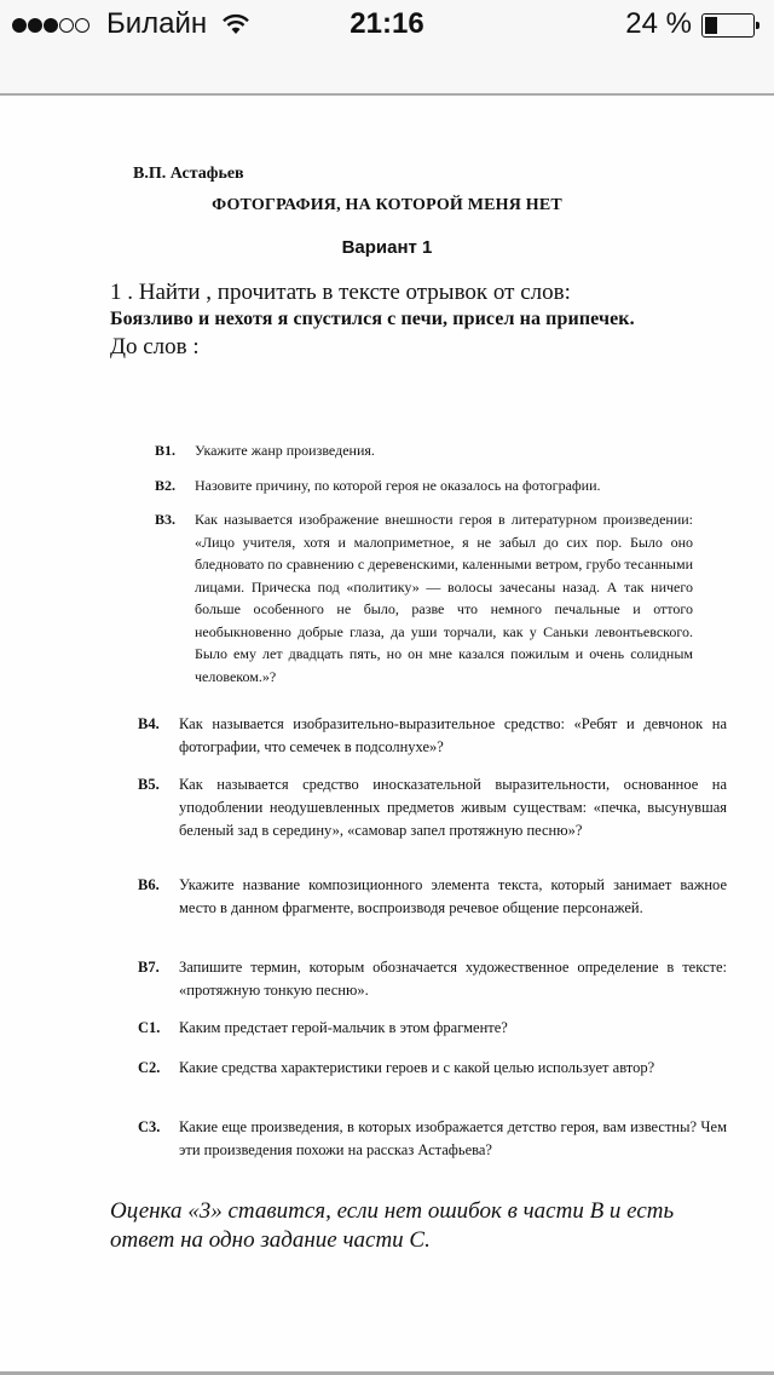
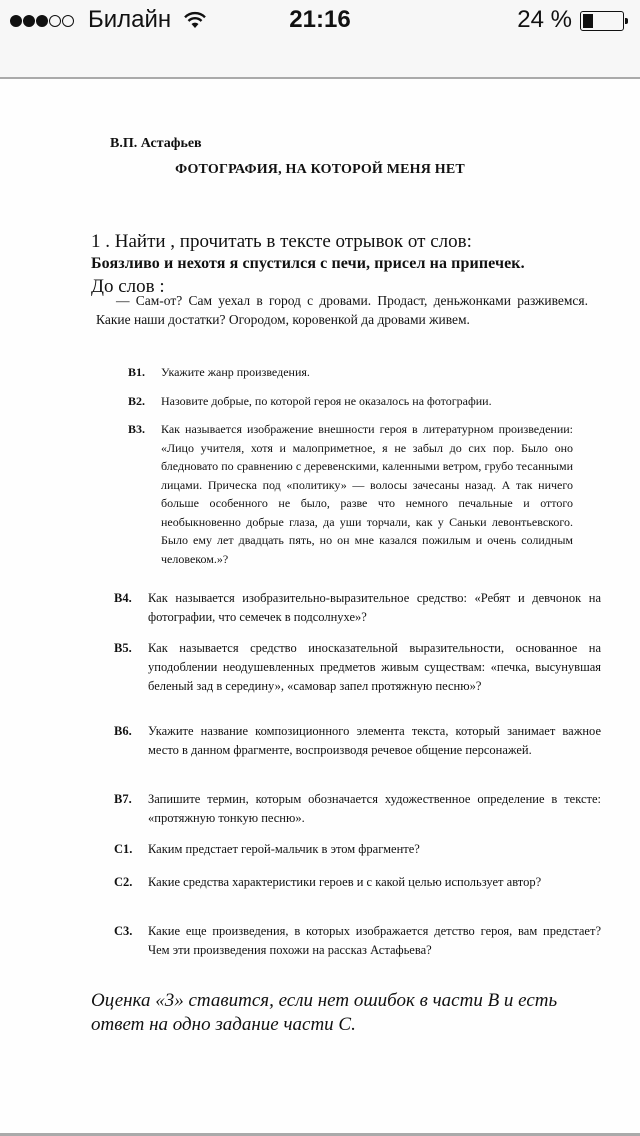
  Билайн
  21:16
  24 %
  В.П. Астафьев
  ФОТОГРАФИЯ, НА КОТОРОЙ МЕНЯ НЕТ
- Вариант 1
  1 . Найти , прочитать в тексте отрывок от слов:
  Боязливо и нехотя я спустился с печи, присел на припечек.
  До слов :
+ — Сам-от? Сам уехал в город с дровами. Продаст, деньжонками разживемся. Какие наши достатки? Огородом, коровенкой да дровами живем.
  В1.
  Укажите жанр произведения.
  В2.
- Назовите причину, по которой героя не оказалось на фотографии.
+ Назовите добрые, по которой героя не оказалось на фотографии.
  В3.
  Как называется изображение внешности героя в литературном произведении: «Лицо учителя, хотя и малоприметное, я не забыл до сих пор. Было оно бледновато по сравнению с деревенскими, каленными ветром, грубо тесанными лицами. Прическа под «политику» — волосы зачесаны назад. А так ничего больше особенного не было, разве что немного печальные и оттого необыкновенно добрые глаза, да уши торчали, как у Саньки левонтьевского. Было ему лет двадцать пять, но он мне казался пожилым и очень солидным человеком.»?
  В4.
  Как называется изобразительно-выразительное средство: «Ребят и девчонок на фотографии, что семечек в подсолнухе»?
  В5.
  Как называется средство иносказательной выразительности, основанное на уподоблении неодушевленных предметов живым существам: «печка, высунувшая беленый зад в середину», «самовар запел протяжную песню»?
  В6.
  Укажите название композиционного элемента текста, который занимает важное место в данном фрагменте, воспроизводя речевое общение персонажей.
  В7.
  Запишите термин, которым обозначается художественное определение в тексте: «протяжную тонкую песню».
  С1.
  Каким предстает герой-мальчик в этом фрагменте?
  С2.
  Какие средства характеристики героев и с какой целью использует автор?
  С3.
- Какие еще произведения, в которых изображается детство героя, вам известны? Чем эти произведения похожи на рассказ Астафьева?
+ Какие еще произведения, в которых изображается детство героя, вам предстает? Чем эти произведения похожи на рассказ Астафьева?
  Оценка «3» ставится, если нет ошибок в части В и есть ответ на одно задание части С.
